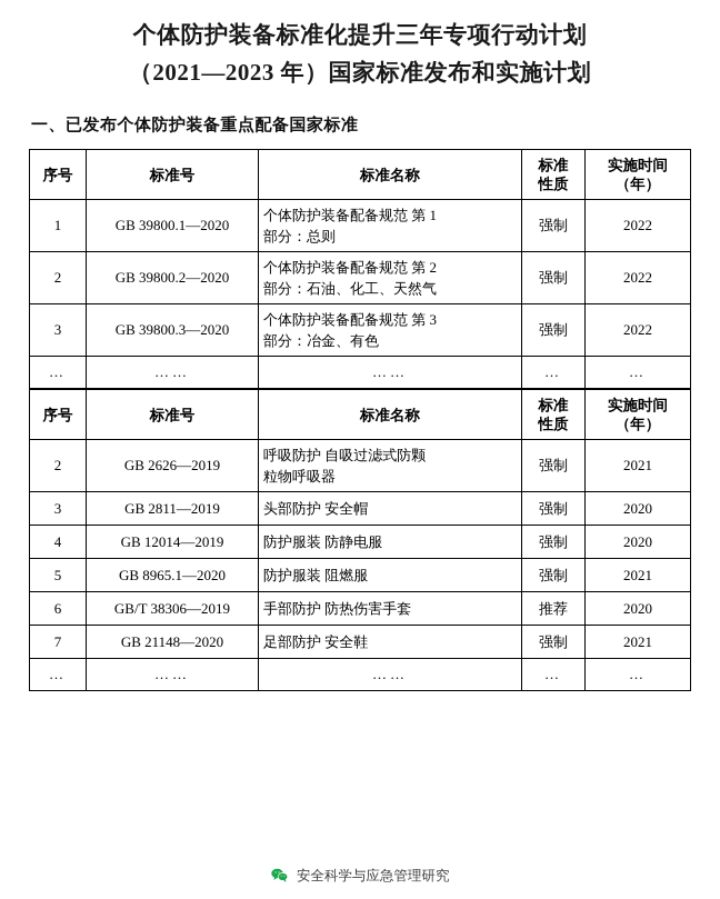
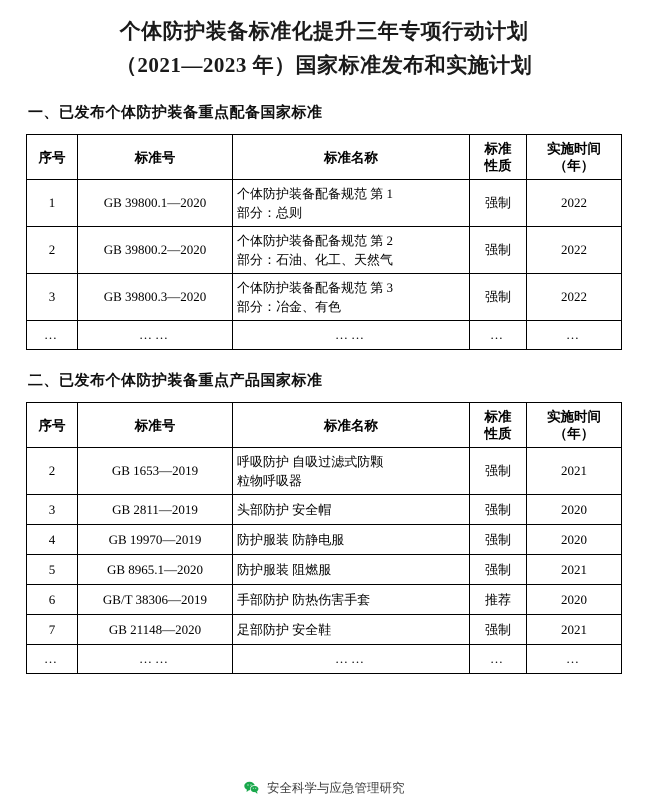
  个体防护装备标准化提升三年专项行动计划
  （2021—2023 年）国家标准发布和实施计划
  一、已发布个体防护装备重点配备国家标准
  序号	标准号	标准名称	标准 性质	实施时间 （年）
  1	GB 39800.1—2020	个体防护装备配备规范 第 1 部分：总则	强制	2022
  2	GB 39800.2—2020	个体防护装备配备规范 第 2 部分：石油、化工、天然气	强制	2022
  3	GB 39800.3—2020	个体防护装备配备规范 第 3 部分：冶金、有色	强制	2022
  …	……	……	…	…
+ 二、已发布个体防护装备重点产品国家标准
  序号	标准号	标准名称	标准 性质	实施时间 （年）
- 2	GB 2626—2019	呼吸防护 自吸过滤式防颗 粒物呼吸器	强制	2021
+ 2	GB 1653—2019	呼吸防护 自吸过滤式防颗 粒物呼吸器	强制	2021
  3	GB 2811—2019	头部防护 安全帽	强制	2020
- 4	GB 12014—2019	防护服装 防静电服	强制	2020
+ 4	GB 19970—2019	防护服装 防静电服	强制	2020
  5	GB 8965.1—2020	防护服装 阻燃服	强制	2021
  6	GB/T 38306—2019	手部防护 防热伤害手套	推荐	2020
  7	GB 21148—2020	足部防护 安全鞋	强制	2021
  …	……	……	…	…
  安全科学与应急管理研究
